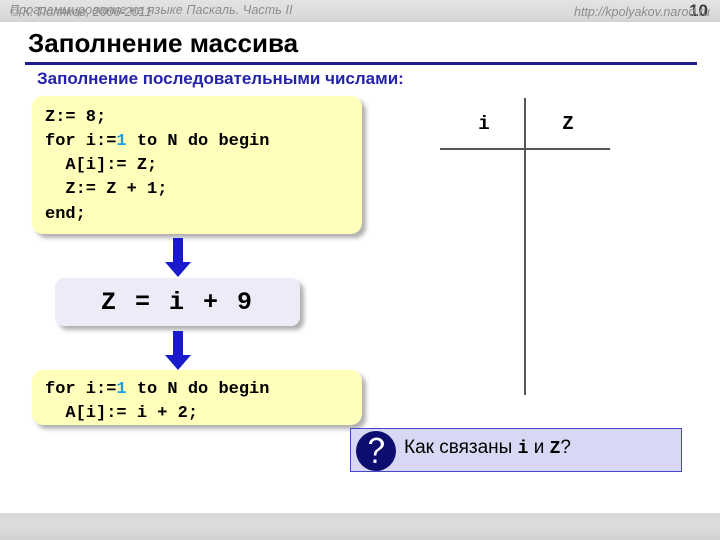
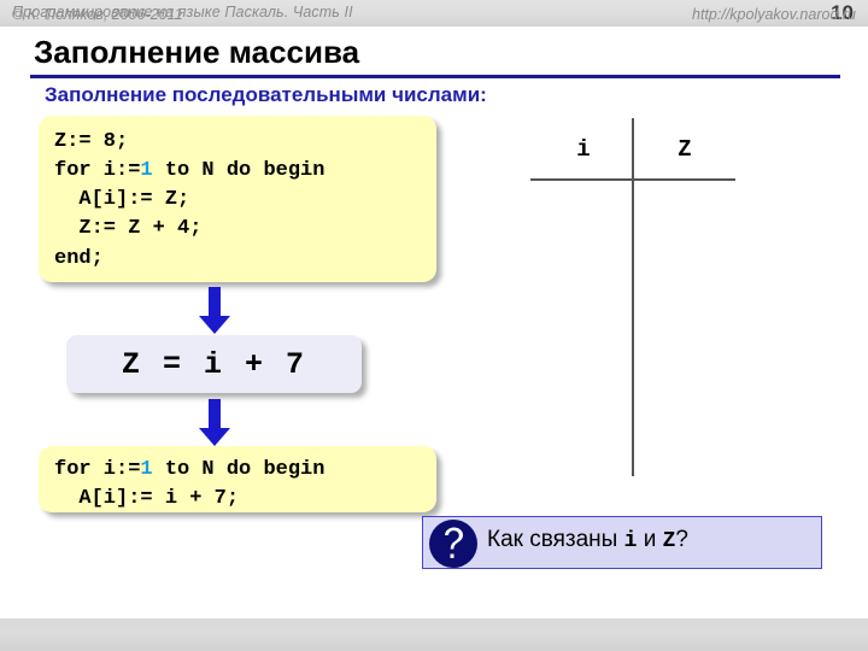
  Программирование на языке Паскаль. Часть II
  10
  Заполнение массива
  Заполнение последовательными числами:
- Z:= 8; for i:=1 to N do begin A[i]:= Z; Z:= Z + 1; end;
+ Z:= 8; for i:=1 to N do begin A[i]:= Z; Z:= Z + 4; end;
- Z = i + 9
+ Z = i + 7
- for i:=1 to N do begin A[i]:= i + 2;
+ for i:=1 to N do begin A[i]:= i + 7;
  i
  Z
  Как связаны i и Z?
  © К. Поляков, 2006-2011
  http://kpolyakov.narod.ru
